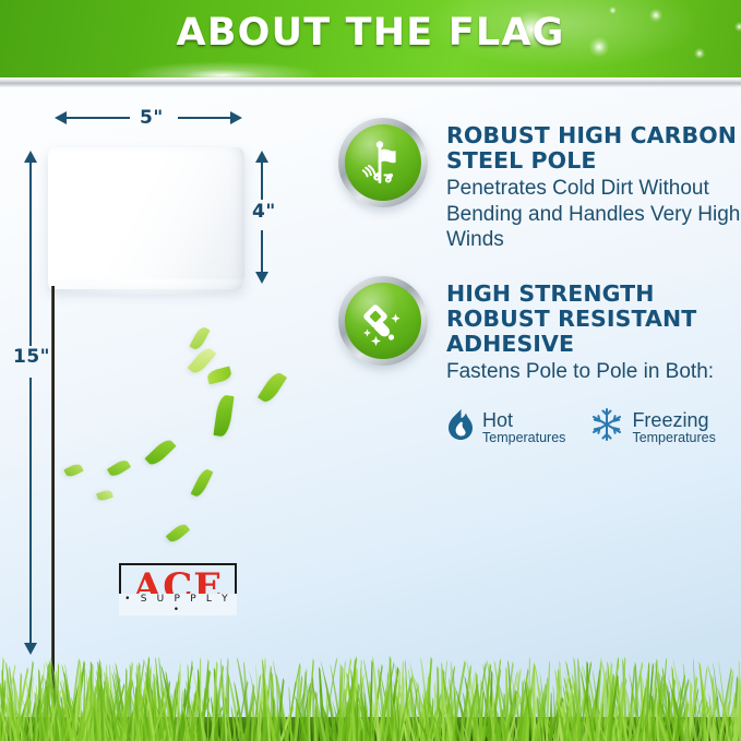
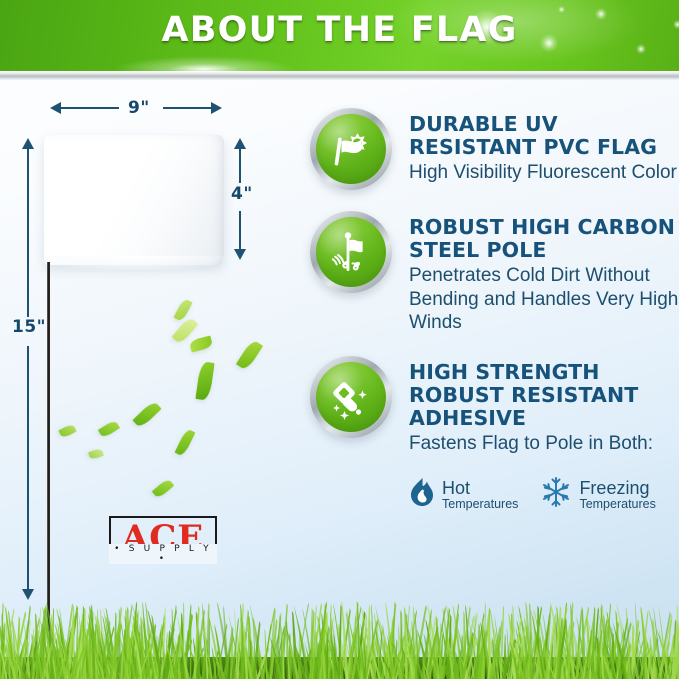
  ABOUT THE FLAG
- 5"
+ 9"
  4"
  15"
  ACE
  • S U P P L Y •
+ DURABLE UV RESISTANT PVC FLAG
+ High Visibility Fluorescent Color
  ROBUST HIGH CARBON STEEL POLE
  Penetrates Cold Dirt Without Bending and Handles Very High Winds
  HIGH STRENGTH ROBUST RESISTANT ADHESIVE
- Fastens Pole to Pole in Both:
+ Fastens Flag to Pole in Both:
  Hot
  Temperatures
  Freezing
  Temperatures
